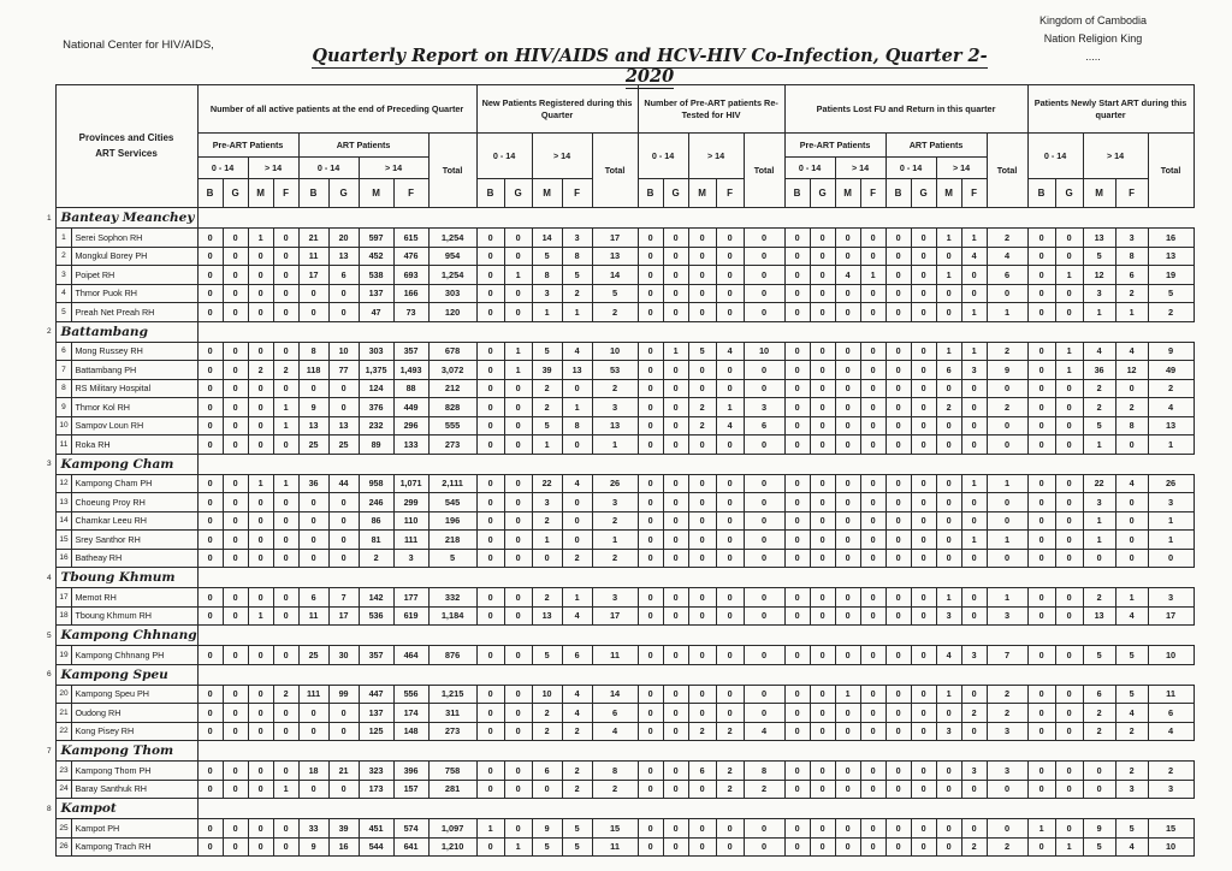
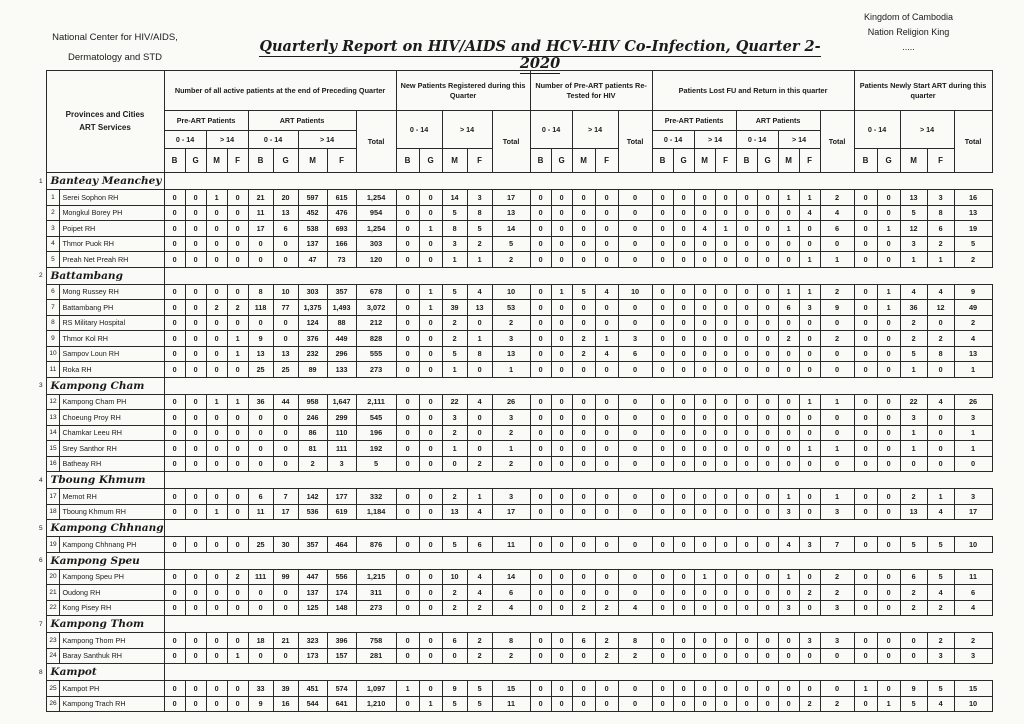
  National Center for HIV/AIDS,
+ Dermatology and STD
  Quarterly Report on HIV/AIDS and HCV-HIV Co-Infection, Quarter 2-2020
  Kingdom of Cambodia
  Nation Religion King
  .....
  	Provinces and CitiesART Services	Number of all active patients at the end of Preceding Quarter	New Patients Registered during this Quarter	Number of Pre-ART patients Re-Tested for HIV	Patients Lost FU and Return in this quarter	Patients Newly Start ART during this quarter
  Pre-ART Patients	ART Patients	Total	0 - 14	> 14	Total	0 - 14	> 14	Total	Pre-ART Patients	ART Patients	Total	0 - 14	> 14	Total
  0 - 14	> 14	0 - 14	> 14	0 - 14	> 14	0 - 14	> 14
  B	G	M	F	B	G	M	F	B	G	M	F	B	G	M	F	B	G	M	F	B	G	M	F	B	G	M	F
  	Banteay Meanchey
  		Serei Sophon RH	0	0	1	0	21	20	597	615	1,254	0	0	14	3	17	0	0	0	0	0	0	0	0	0	0	0	1	1	2	0	0	13	3	16
  		Mongkul Borey PH	0	0	0	0	11	13	452	476	954	0	0	5	8	13	0	0	0	0	0	0	0	0	0	0	0	0	4	4	0	0	5	8	13
  		Poipet RH	0	0	0	0	17	6	538	693	1,254	0	1	8	5	14	0	0	0	0	0	0	0	4	1	0	0	1	0	6	0	1	12	6	19
  		Thmor Puok RH	0	0	0	0	0	0	137	166	303	0	0	3	2	5	0	0	0	0	0	0	0	0	0	0	0	0	0	0	0	0	3	2	5
  		Preah Net Preah RH	0	0	0	0	0	0	47	73	120	0	0	1	1	2	0	0	0	0	0	0	0	0	0	0	0	0	1	1	0	0	1	1	2
  	Battambang
  		Mong Russey RH	0	0	0	0	8	10	303	357	678	0	1	5	4	10	0	1	5	4	10	0	0	0	0	0	0	1	1	2	0	1	4	4	9
  		Battambang PH	0	0	2	2	118	77	1,375	1,493	3,072	0	1	39	13	53	0	0	0	0	0	0	0	0	0	0	0	6	3	9	0	1	36	12	49
  		RS Military Hospital	0	0	0	0	0	0	124	88	212	0	0	2	0	2	0	0	0	0	0	0	0	0	0	0	0	0	0	0	0	0	2	0	2
  		Thmor Kol RH	0	0	0	1	9	0	376	449	828	0	0	2	1	3	0	0	2	1	3	0	0	0	0	0	0	2	0	2	0	0	2	2	4
  		Sampov Loun RH	0	0	0	1	13	13	232	296	555	0	0	5	8	13	0	0	2	4	6	0	0	0	0	0	0	0	0	0	0	0	5	8	13
  		Roka RH	0	0	0	0	25	25	89	133	273	0	0	1	0	1	0	0	0	0	0	0	0	0	0	0	0	0	0	0	0	0	1	0	1
  	Kampong Cham
- 		Kampong Cham PH	0	0	1	1	36	44	958	1,071	2,111	0	0	22	4	26	0	0	0	0	0	0	0	0	0	0	0	0	1	1	0	0	22	4	26
+ 		Kampong Cham PH	0	0	1	1	36	44	958	1,647	2,111	0	0	22	4	26	0	0	0	0	0	0	0	0	0	0	0	0	1	1	0	0	22	4	26
  		Choeung Proy RH	0	0	0	0	0	0	246	299	545	0	0	3	0	3	0	0	0	0	0	0	0	0	0	0	0	0	0	0	0	0	3	0	3
  		Chamkar Leeu RH	0	0	0	0	0	0	86	110	196	0	0	2	0	2	0	0	0	0	0	0	0	0	0	0	0	0	0	0	0	0	1	0	1
- 		Srey Santhor RH	0	0	0	0	0	0	81	111	218	0	0	1	0	1	0	0	0	0	0	0	0	0	0	0	0	0	1	1	0	0	1	0	1
+ 		Srey Santhor RH	0	0	0	0	0	0	81	111	192	0	0	1	0	1	0	0	0	0	0	0	0	0	0	0	0	0	1	1	0	0	1	0	1
  		Batheay RH	0	0	0	0	0	0	2	3	5	0	0	0	2	2	0	0	0	0	0	0	0	0	0	0	0	0	0	0	0	0	0	0	0
  	Tboung Khmum
  		Memot RH	0	0	0	0	6	7	142	177	332	0	0	2	1	3	0	0	0	0	0	0	0	0	0	0	0	1	0	1	0	0	2	1	3
  		Tboung Khmum RH	0	0	1	0	11	17	536	619	1,184	0	0	13	4	17	0	0	0	0	0	0	0	0	0	0	0	3	0	3	0	0	13	4	17
  	Kampong Chhnang
  		Kampong Chhnang PH	0	0	0	0	25	30	357	464	876	0	0	5	6	11	0	0	0	0	0	0	0	0	0	0	0	4	3	7	0	0	5	5	10
  	Kampong Speu
  		Kampong Speu PH	0	0	0	2	111	99	447	556	1,215	0	0	10	4	14	0	0	0	0	0	0	0	1	0	0	0	1	0	2	0	0	6	5	11
  		Oudong RH	0	0	0	0	0	0	137	174	311	0	0	2	4	6	0	0	0	0	0	0	0	0	0	0	0	0	2	2	0	0	2	4	6
  		Kong Pisey RH	0	0	0	0	0	0	125	148	273	0	0	2	2	4	0	0	2	2	4	0	0	0	0	0	0	3	0	3	0	0	2	2	4
  	Kampong Thom
  		Kampong Thom PH	0	0	0	0	18	21	323	396	758	0	0	6	2	8	0	0	6	2	8	0	0	0	0	0	0	0	3	3	0	0	0	2	2
  		Baray Santhuk RH	0	0	0	1	0	0	173	157	281	0	0	0	2	2	0	0	0	2	2	0	0	0	0	0	0	0	0	0	0	0	0	3	3
  	Kampot
  		Kampot PH	0	0	0	0	33	39	451	574	1,097	1	0	9	5	15	0	0	0	0	0	0	0	0	0	0	0	0	0	0	1	0	9	5	15
  		Kampong Trach RH	0	0	0	0	9	16	544	641	1,210	0	1	5	5	11	0	0	0	0	0	0	0	0	0	0	0	0	2	2	0	1	5	4	10
